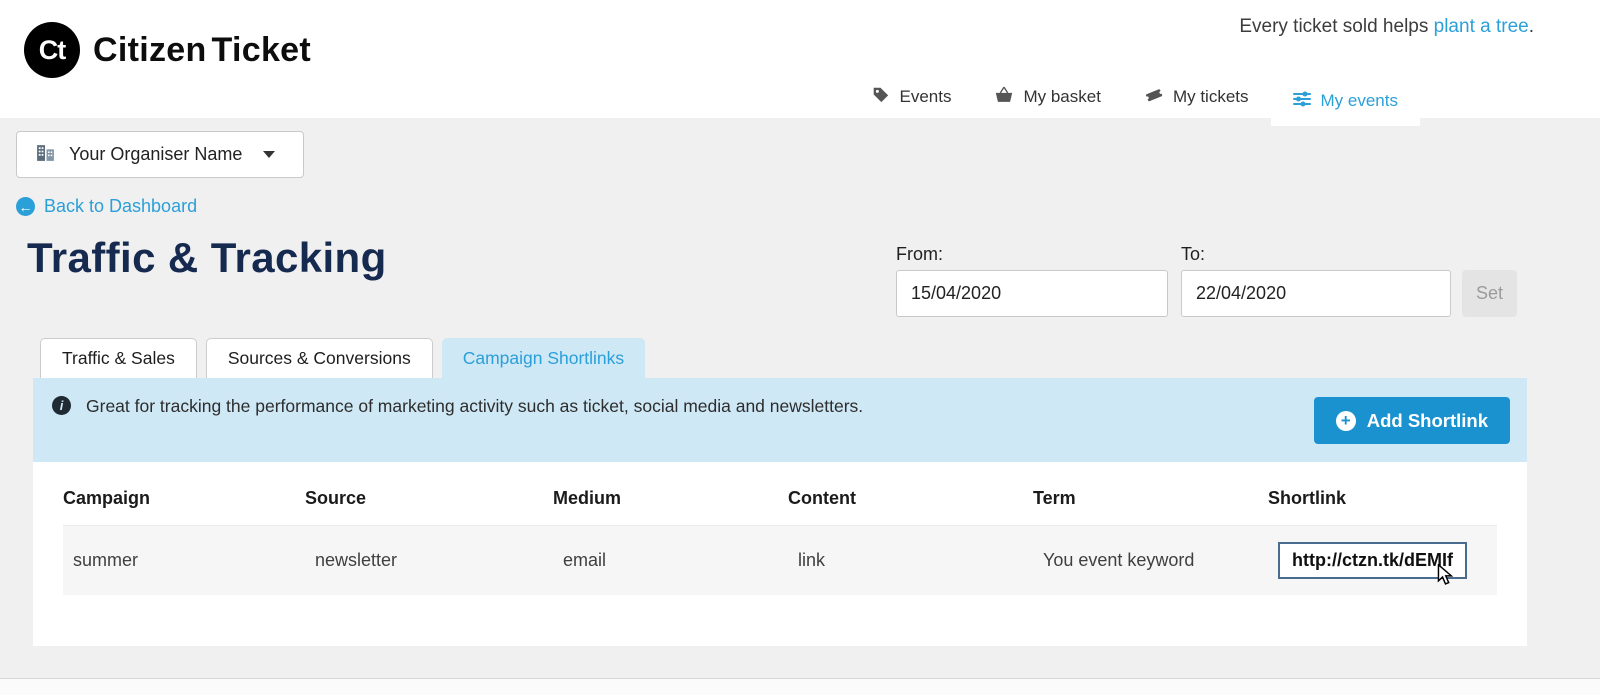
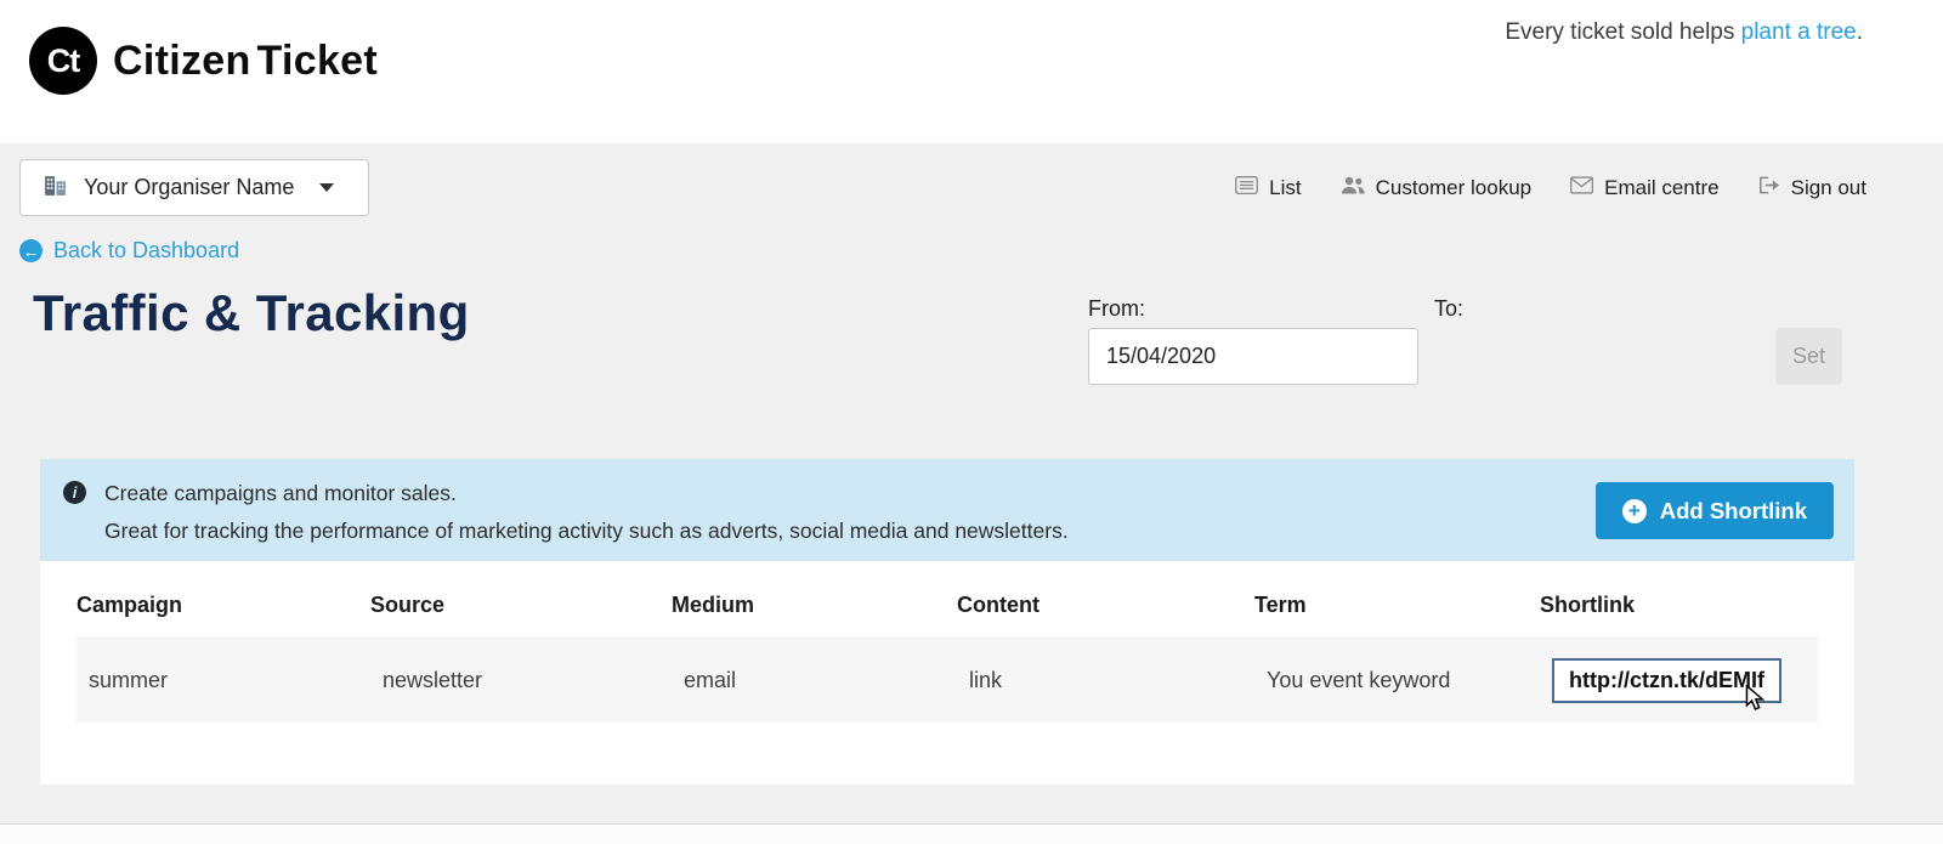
  Ct
  Citizen Ticket
  Every ticket sold helps plant a tree.
- Events
- My basket
- My tickets
- My events
  Your Organiser Name
+ List
+ Customer lookup
+ Email centre
+ Sign out
  ←
  Back to Dashboard
  Traffic & Tracking
  From:
  15/04/2020
  To:
- 22/04/2020
  Set
- Traffic & Sales
- Sources & Conversions
- Campaign Shortlinks
  i
+ Create campaigns and monitor sales.
- Great for tracking the performance of marketing activity such as ticket, social media and newsletters.
+ Great for tracking the performance of marketing activity such as adverts, social media and newsletters.
  +
  Add Shortlink
  Campaign	Source	Medium	Content	Term	Shortlink
  summer	newsletter	email	link	You event keyword	http://ctzn.tk/dEMIf
